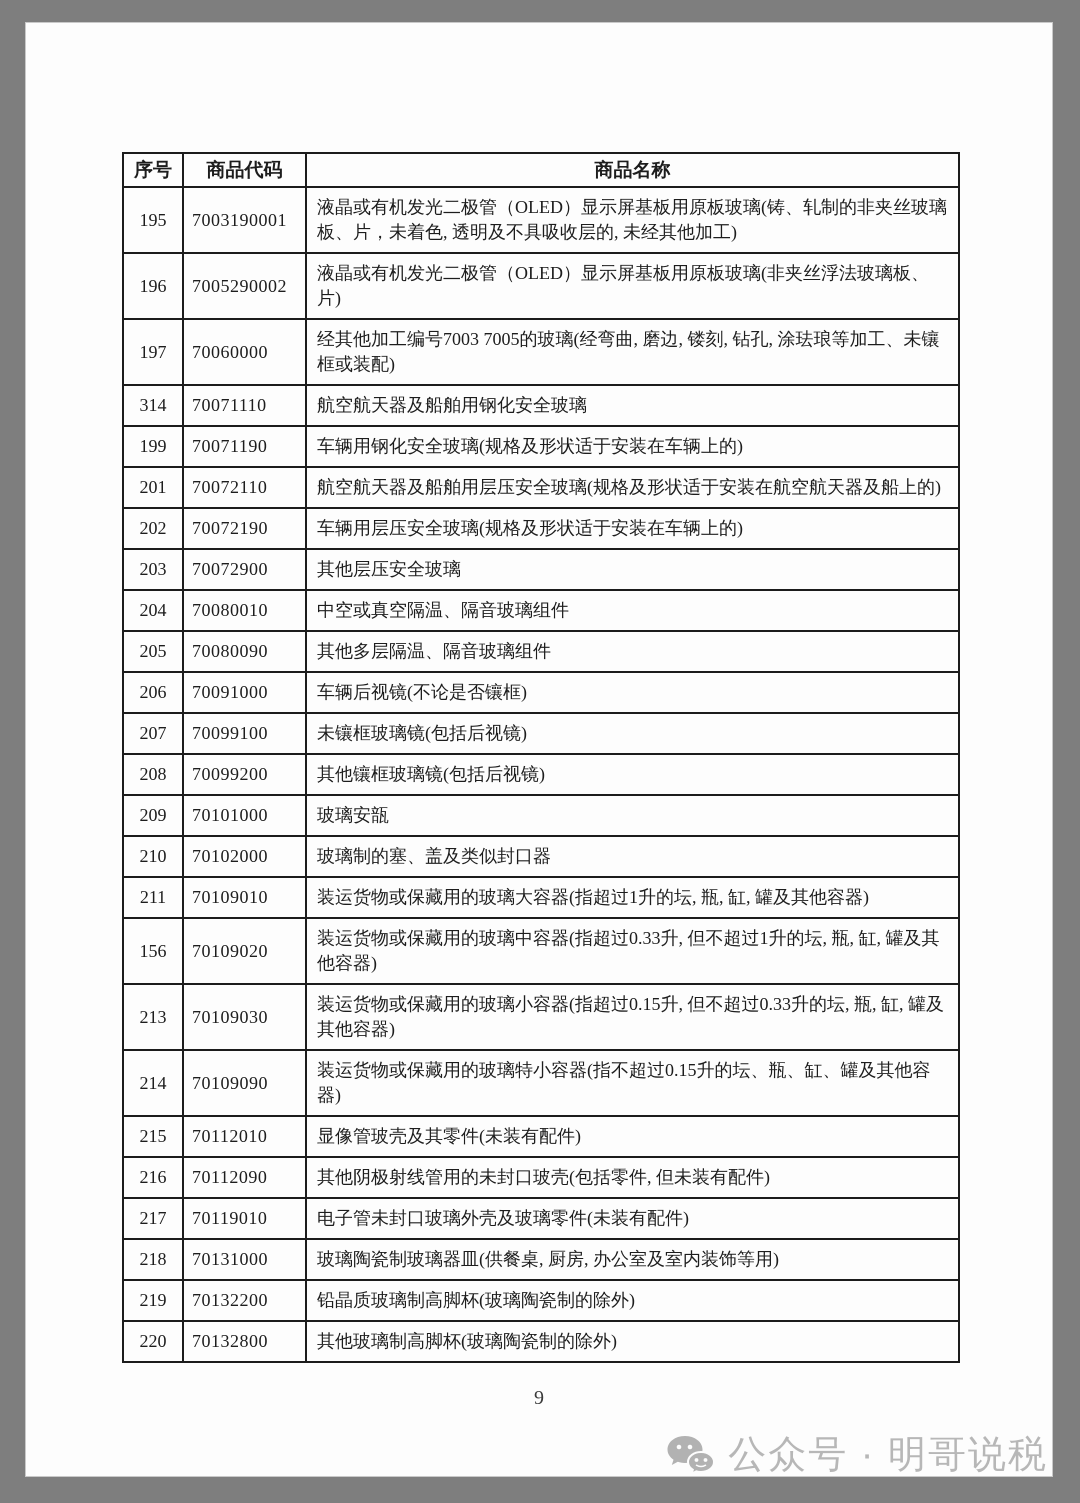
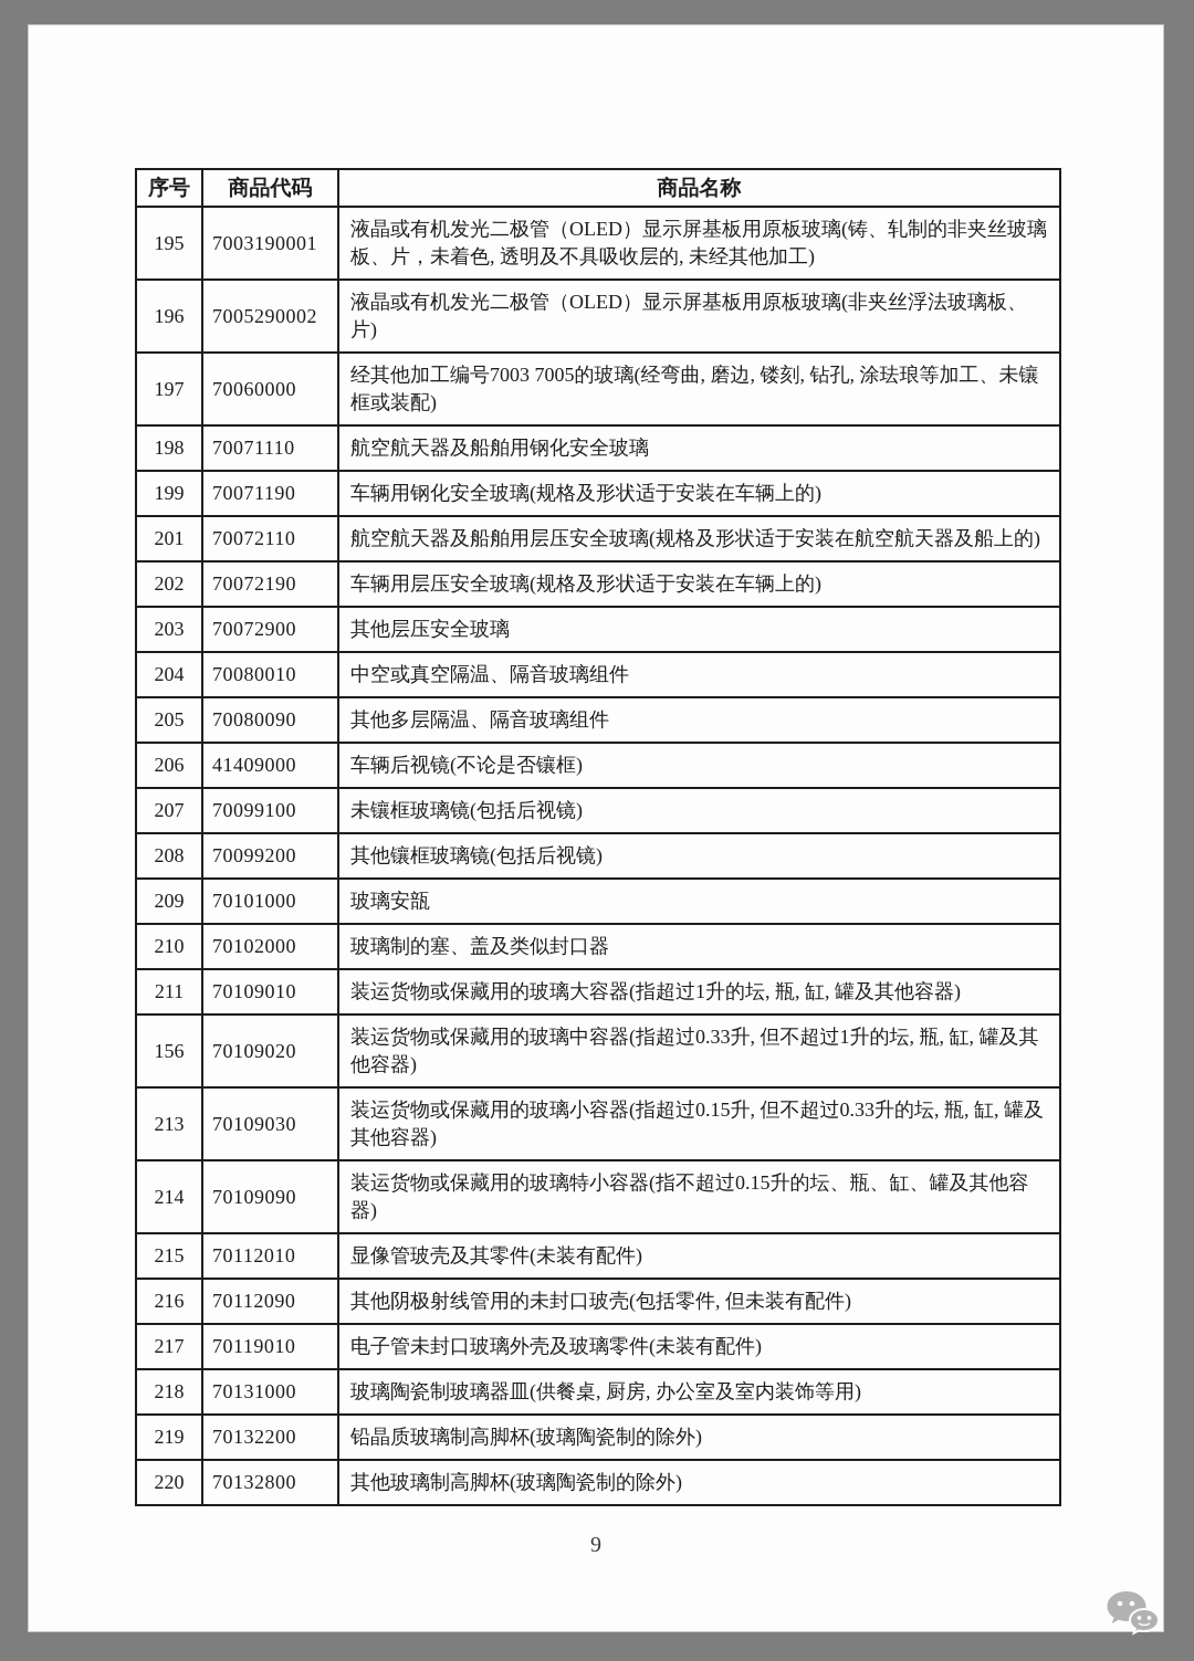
  序号	商品代码	商品名称
  195	7003190001	液晶或有机发光二极管（OLED）显示屏基板用原板玻璃(铸、轧制的非夹丝玻璃板、片，未着色, 透明及不具吸收层的, 未经其他加工)
  196	7005290002	液晶或有机发光二极管（OLED）显示屏基板用原板玻璃(非夹丝浮法玻璃板、片)
  197	70060000	经其他加工编号7003 7005的玻璃(经弯曲, 磨边, 镂刻, 钻孔, 涂珐琅等加工、未镶框或装配)
- 314	70071110	航空航天器及船舶用钢化安全玻璃
+ 198	70071110	航空航天器及船舶用钢化安全玻璃
  199	70071190	车辆用钢化安全玻璃(规格及形状适于安装在车辆上的)
  201	70072110	航空航天器及船舶用层压安全玻璃(规格及形状适于安装在航空航天器及船上的)
  202	70072190	车辆用层压安全玻璃(规格及形状适于安装在车辆上的)
  203	70072900	其他层压安全玻璃
  204	70080010	中空或真空隔温、隔音玻璃组件
  205	70080090	其他多层隔温、隔音玻璃组件
- 206	70091000	车辆后视镜(不论是否镶框)
+ 206	41409000	车辆后视镜(不论是否镶框)
  207	70099100	未镶框玻璃镜(包括后视镜)
  208	70099200	其他镶框玻璃镜(包括后视镜)
  209	70101000	玻璃安瓿
  210	70102000	玻璃制的塞、盖及类似封口器
  211	70109010	装运货物或保藏用的玻璃大容器(指超过1升的坛, 瓶, 缸, 罐及其他容器)
  156	70109020	装运货物或保藏用的玻璃中容器(指超过0.33升, 但不超过1升的坛, 瓶, 缸, 罐及其他容器)
  213	70109030	装运货物或保藏用的玻璃小容器(指超过0.15升, 但不超过0.33升的坛, 瓶, 缸, 罐及其他容器)
  214	70109090	装运货物或保藏用的玻璃特小容器(指不超过0.15升的坛、瓶、缸、罐及其他容器)
  215	70112010	显像管玻壳及其零件(未装有配件)
  216	70112090	其他阴极射线管用的未封口玻壳(包括零件, 但未装有配件)
  217	70119010	电子管未封口玻璃外壳及玻璃零件(未装有配件)
  218	70131000	玻璃陶瓷制玻璃器皿(供餐桌, 厨房, 办公室及室内装饰等用)
  219	70132200	铅晶质玻璃制高脚杯(玻璃陶瓷制的除外)
  220	70132800	其他玻璃制高脚杯(玻璃陶瓷制的除外)
  9
- 公众号 · 明哥说税
